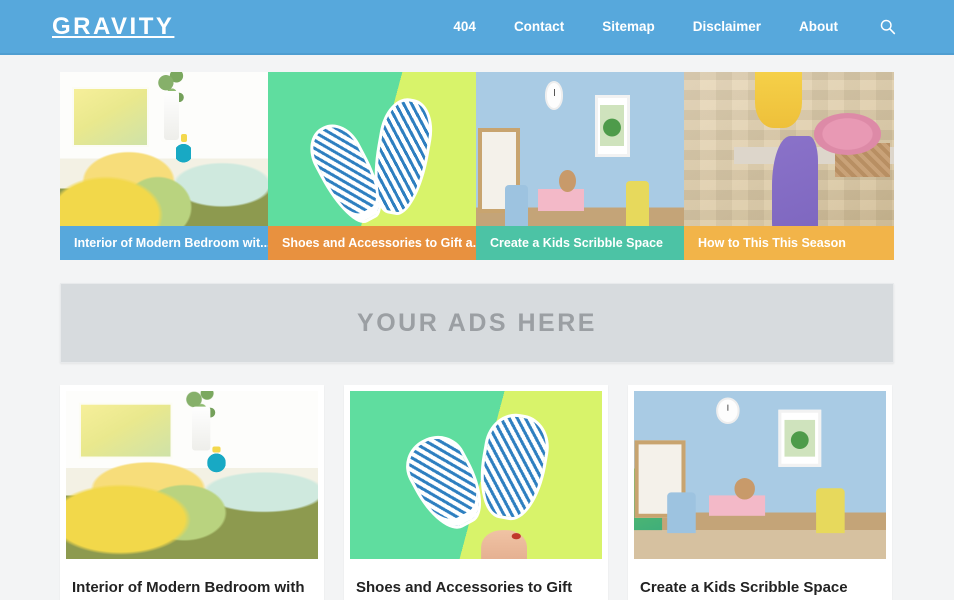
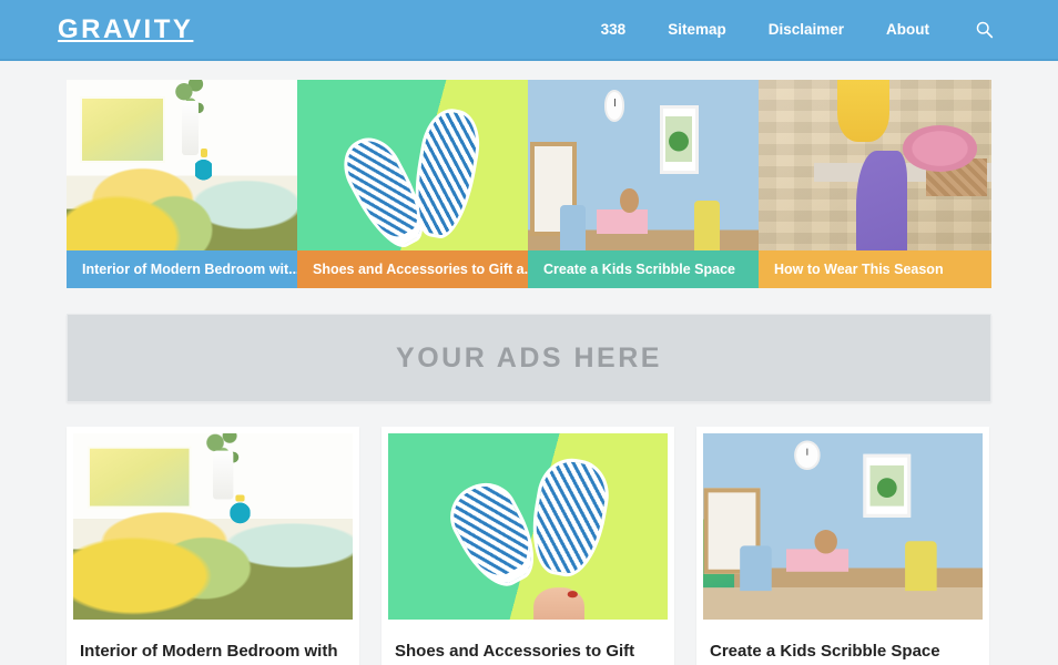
  GRAVITY
- 404
+ 338
- Contact
  Sitemap
  Disclaimer
  About
  Interior of Modern Bedroom wit..
  Shoes and Accessories to Gift a.
  Create a Kids Scribble Space
- How to This This Season
+ How to Wear This Season
  YOUR ADS HERE
  Interior of Modern Bedroom with
  Shoes and Accessories to Gift
  Create a Kids Scribble Space
